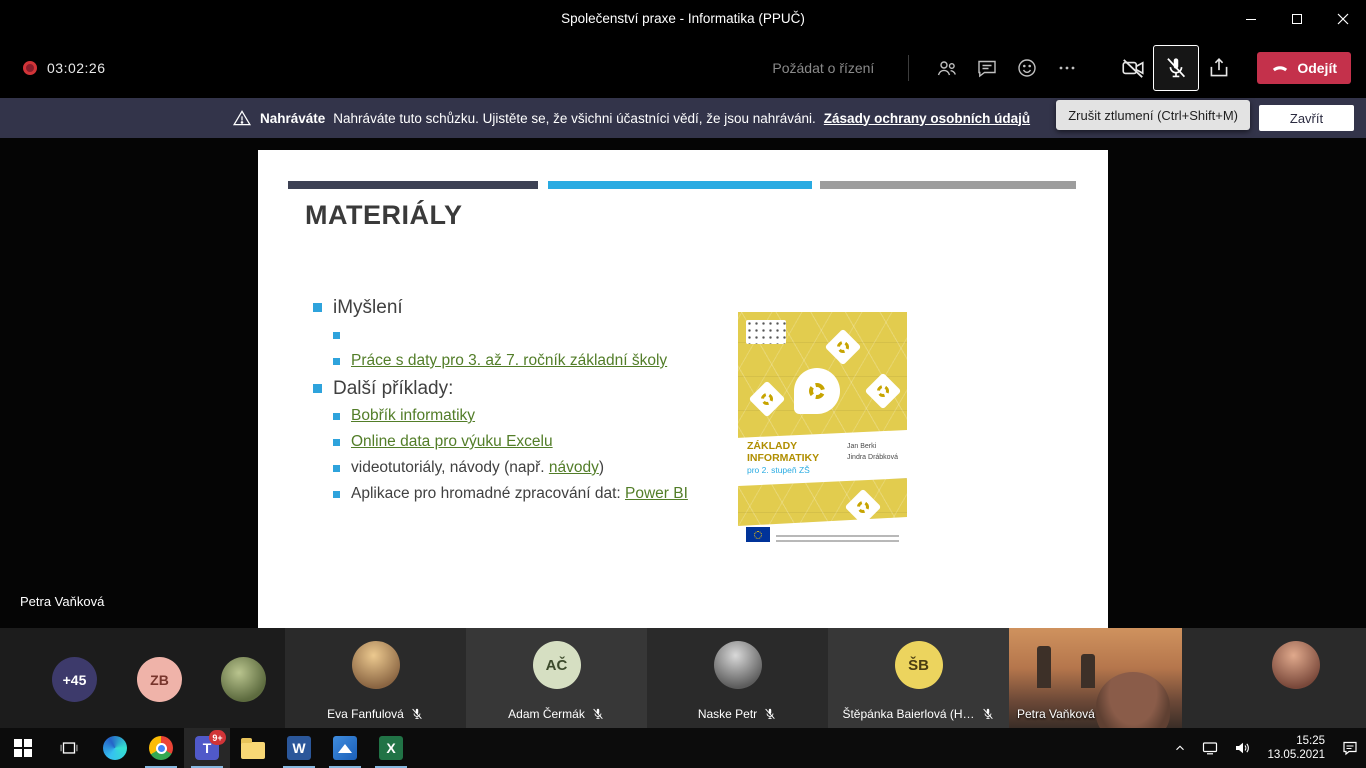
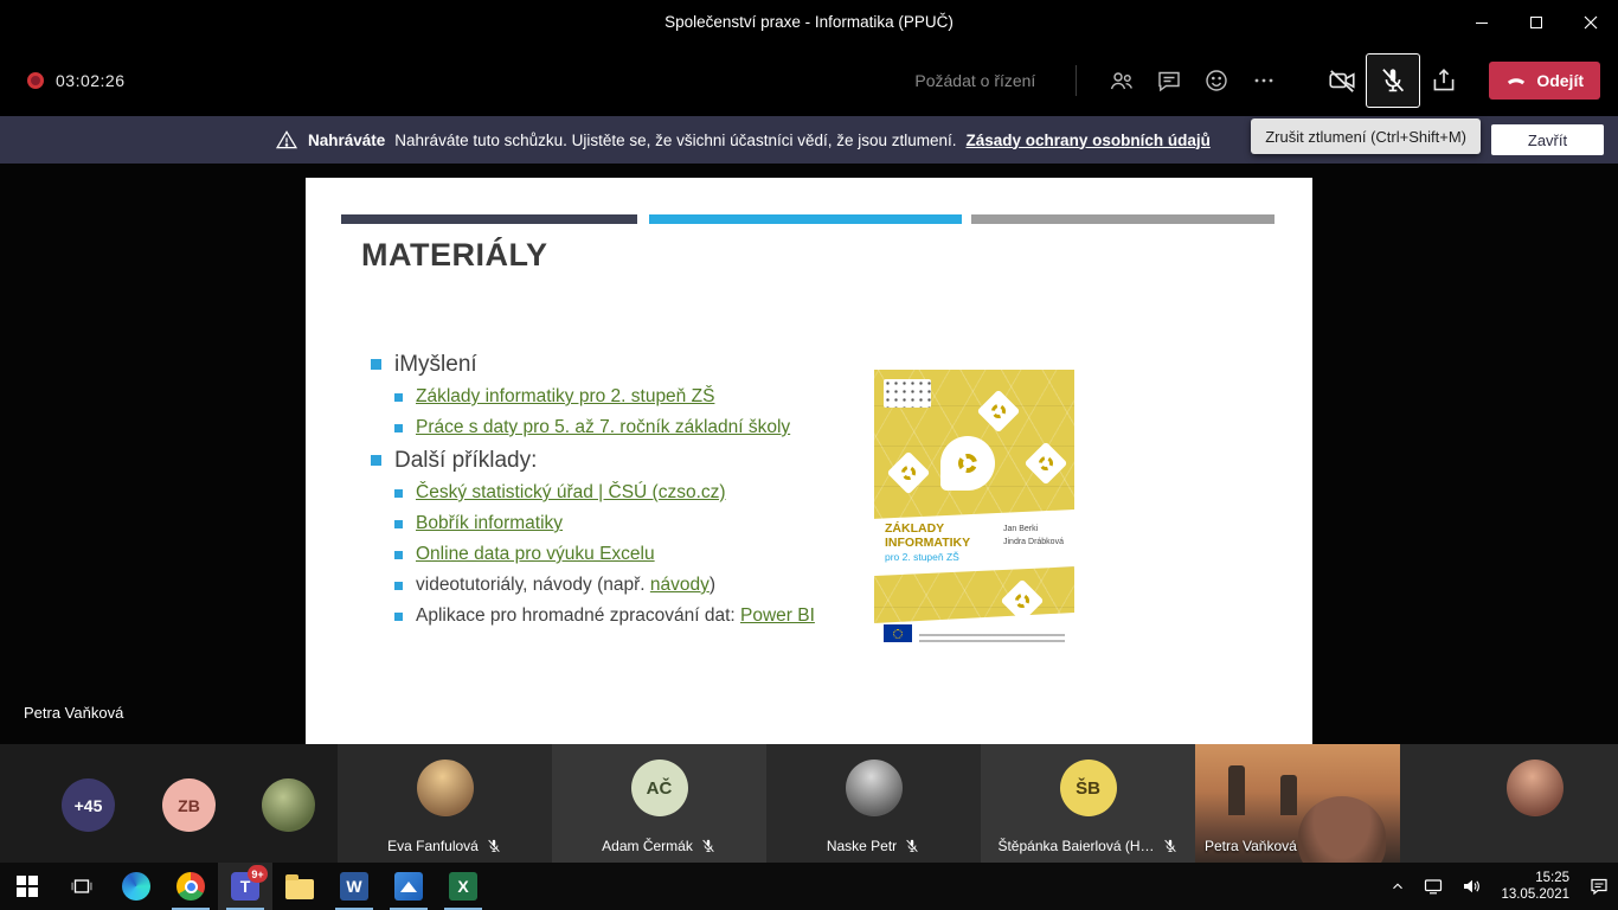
  Společenství praxe - Informatika (PPUČ)
  03:02:26
  Požádat o řízení
  Odejít
  Nahráváte
- Nahráváte tuto schůzku. Ujistěte se, že všichni účastníci vědí, že jsou nahráváni.
+ Nahráváte tuto schůzku. Ujistěte se, že všichni účastníci vědí, že jsou ztlumení.
  Zásady ochrany osobních údajů
  Zavřít
  Zrušit ztlumení (Ctrl+Shift+M)
  MATERIÁLY
  iMyšlení
+ Základy informatiky pro 2. stupeň ZŠ
- Práce s daty pro 3. až 7. ročník základní školy
+ Práce s daty pro 5. až 7. ročník základní školy
  Další příklady:
+ Český statistický úřad | ČSÚ (czso.cz)
  Bobřík informatiky
  Online data pro výuku Excelu
  videotutoriály, návody (např. návody)
  Aplikace pro hromadné zpracování dat: Power BI
  ZÁKLADY INFORMATIKY
  pro 2. stupeň ZŠ
  Petra Vaňková
  +45
  ZB
  Eva Fanfulová
  AČ
  Adam Čermák
  Naske Petr
  ŠB
  Štěpánka Baierlová (H…
  Petra Vaňková
  T
  9+
  W
  X
  15:25
  13.05.2021
